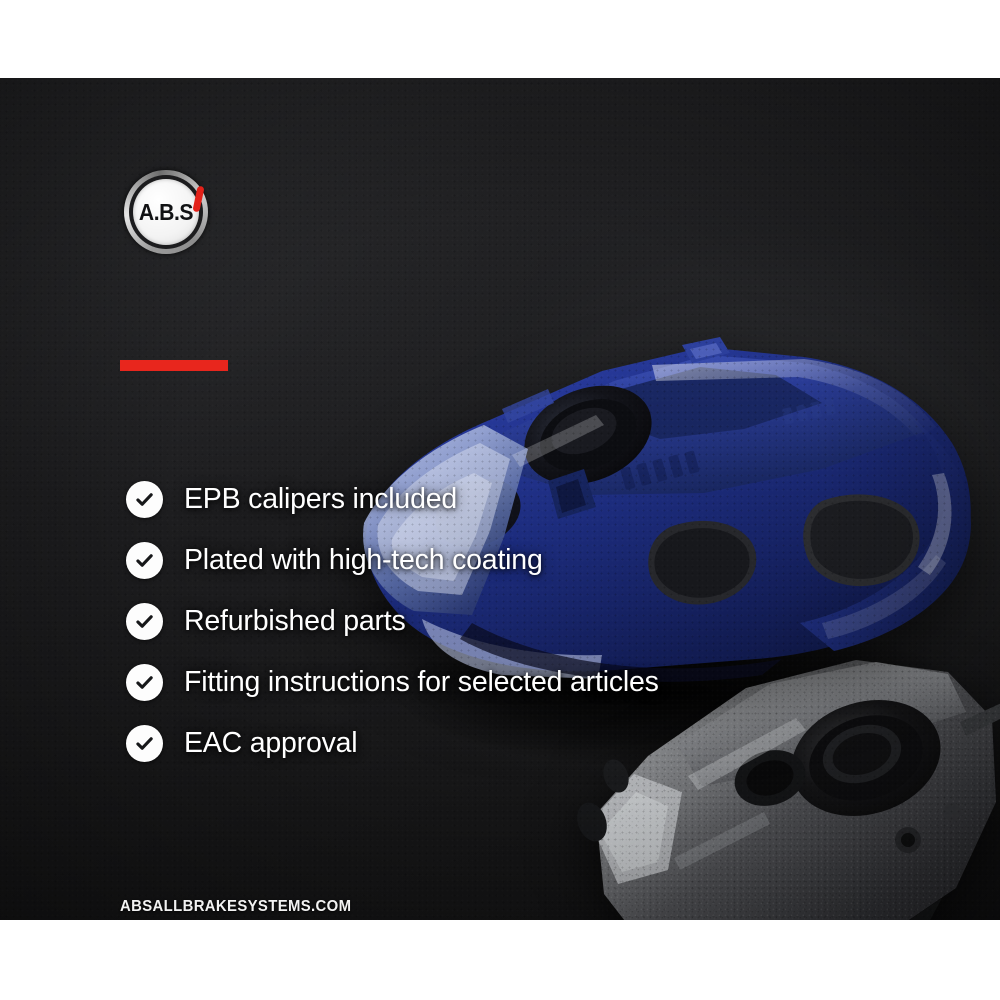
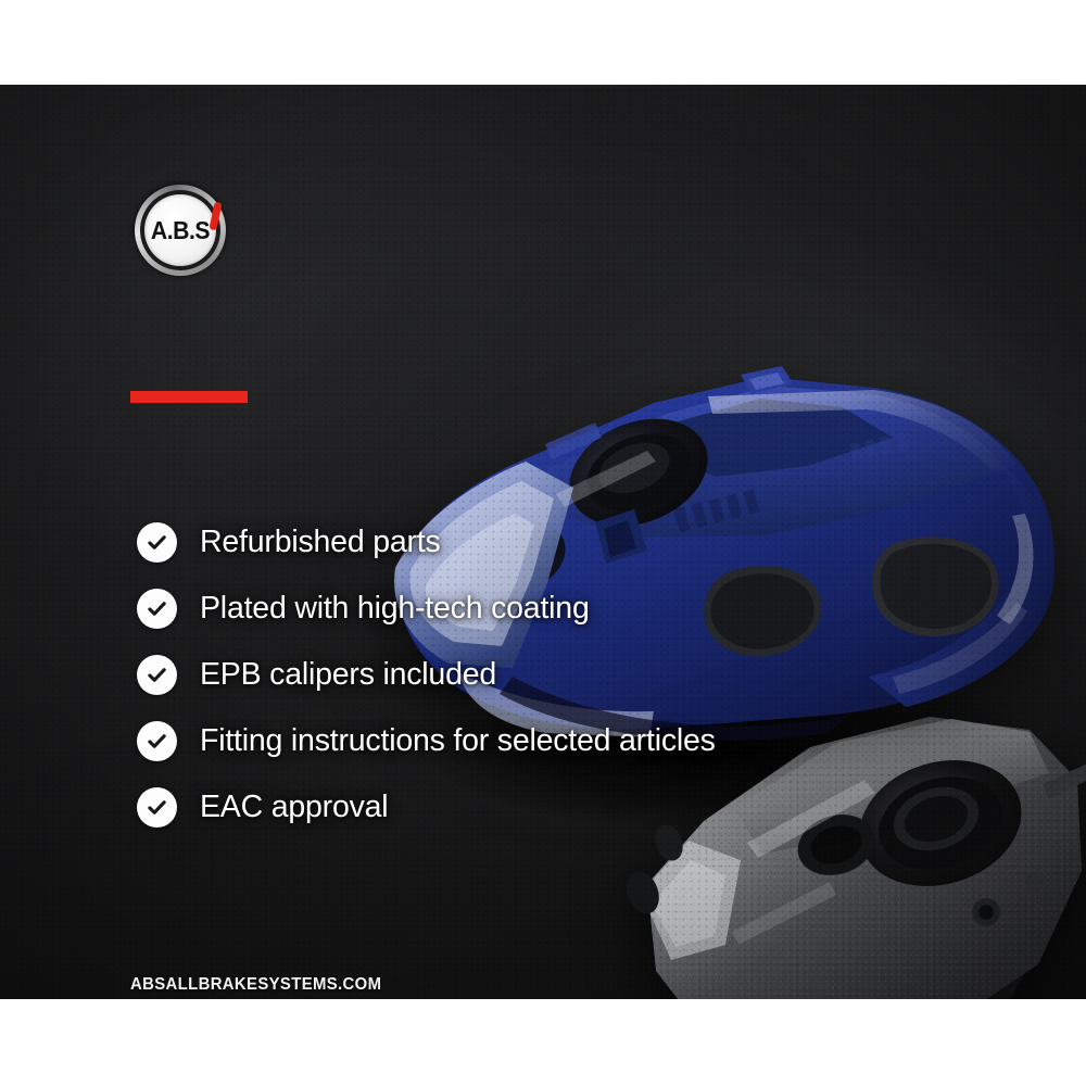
  A.B.S
- EPB calipers included
+ Refurbished parts
  Plated with high-tech coating
- Refurbished parts
+ EPB calipers included
  Fitting instructions for selected articles
  EAC approval
  ABSALLBRAKESYSTEMS.COM
